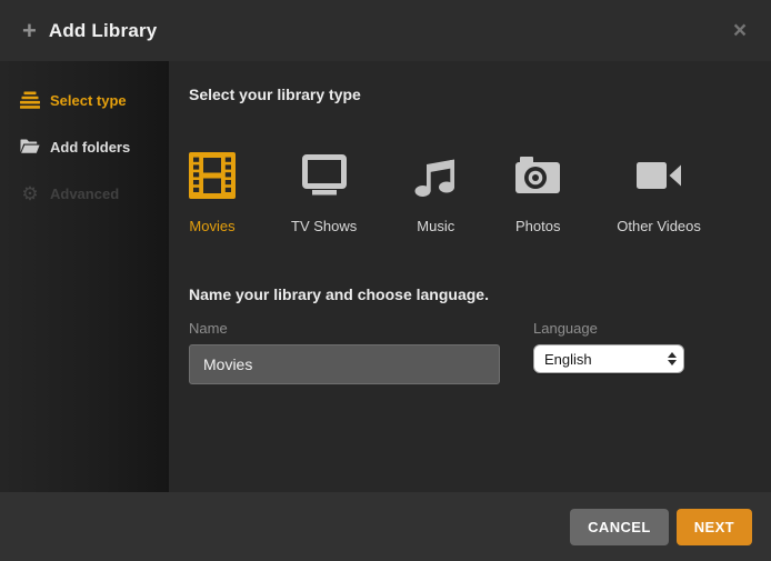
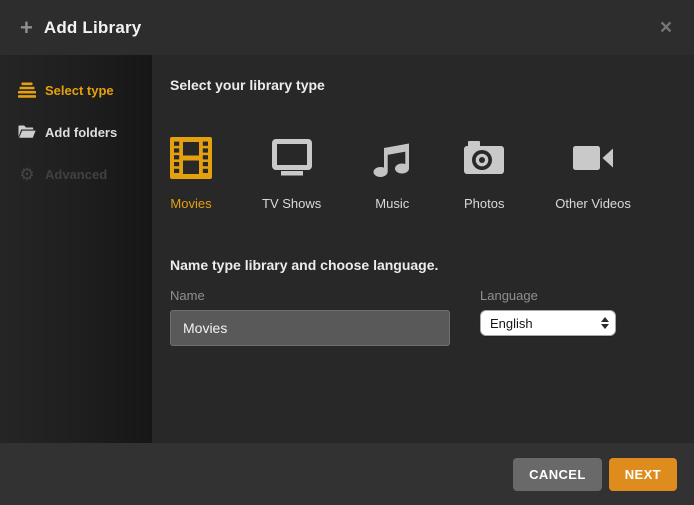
  +
  Add Library
  ×
  Select type
  Add folders
  ⚙
  Advanced
  Select your library type
  Movies
  TV Shows
  Music
  Photos
  Other Videos
- Name your library and choose language.
+ Name type library and choose language.
  Name
  Movies
  Language
  English
  CANCEL
  NEXT
